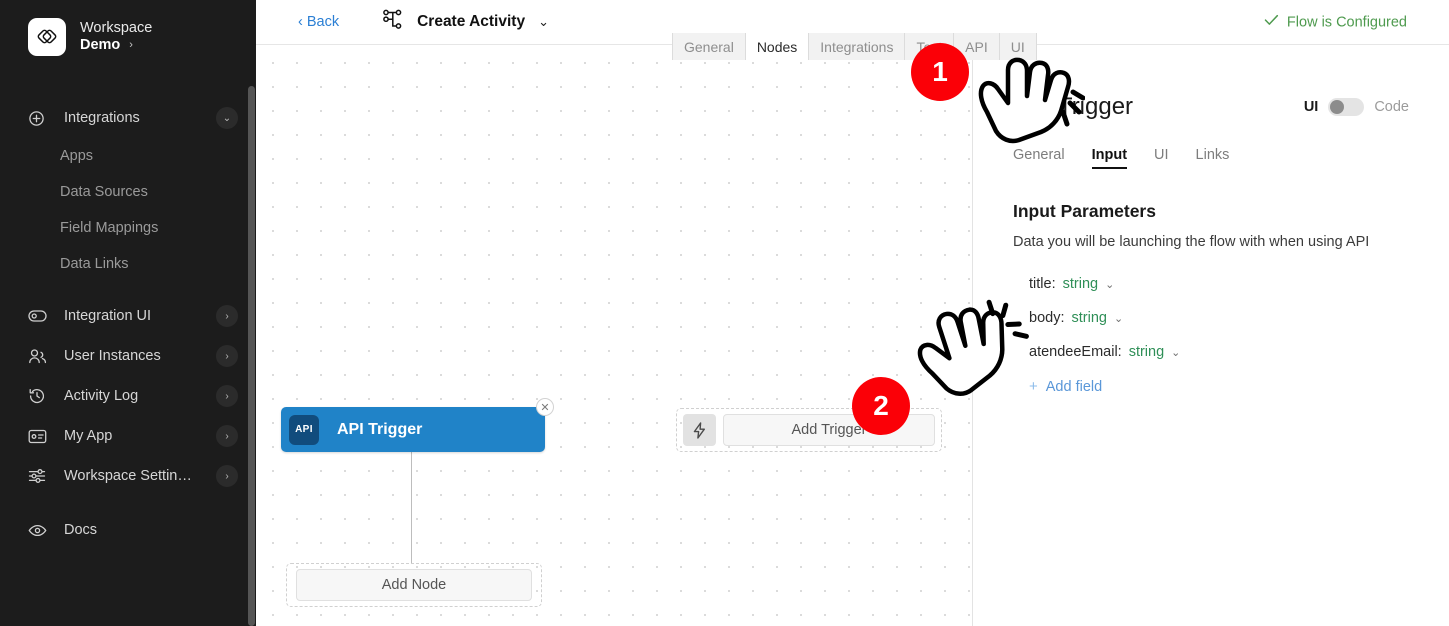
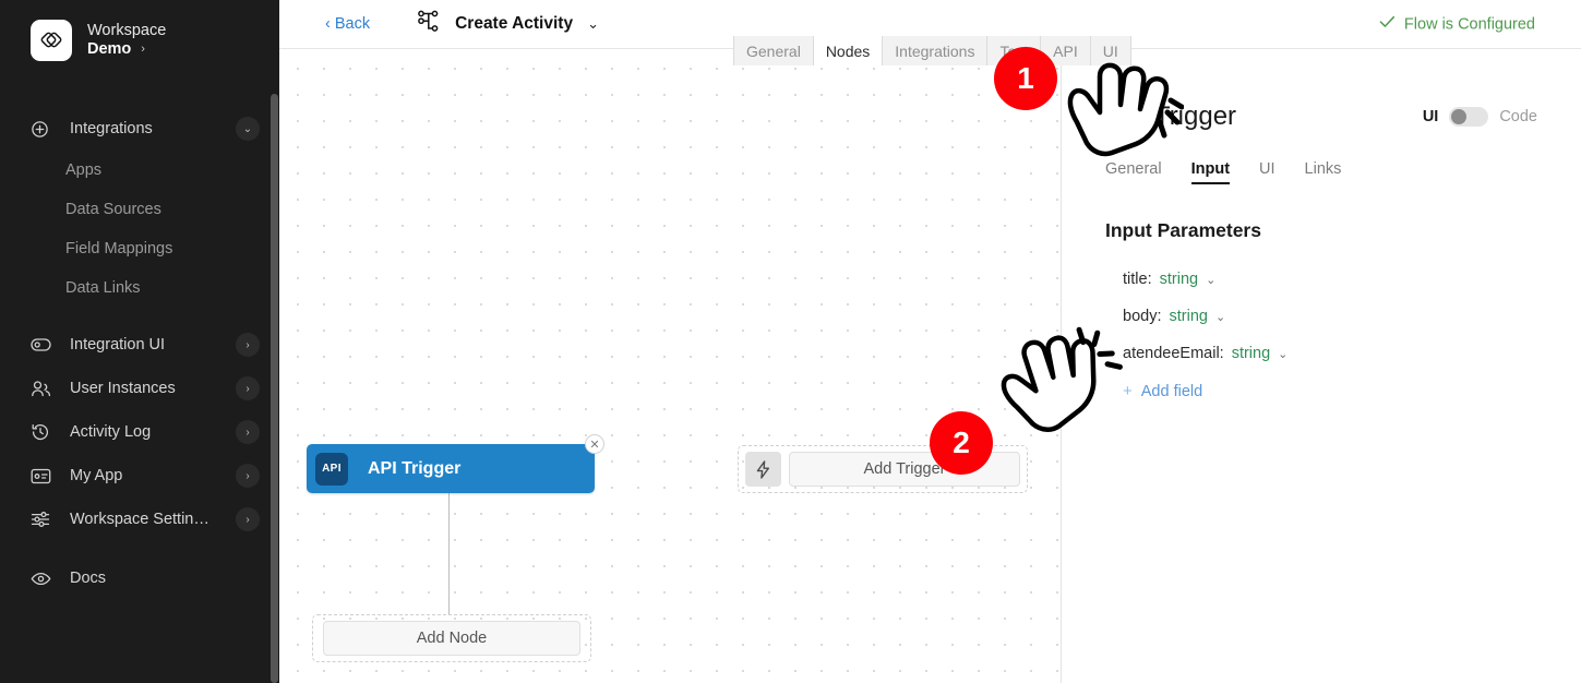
  Workspace
  Demo
  ›
  Integrations
  ⌄
  Apps
  Data Sources
  Field Mappings
  Data Links
  Integration UI
  ›
  User Instances
  ›
  Activity Log
  ›
  My App
  ›
  Workspace Settin…
  ›
  Docs
  ‹ Back
  Create Activity
  ⌄
  Flow is Configured
  General
  Nodes
  Integrations
  API
  UI
  API
  API Trigger
  ✕
  Add Node
  Add Trigge
  UI
  Code
  General
  Input
  UI
  Links
  Input Parameters
- Data you will be launching the flow with when using API
  title
  :
  string
  ⌄
  body
  :
  string
  ⌄
  atendeeEmail
  :
  string
  ⌄
  +
  Add field
  1
  2
